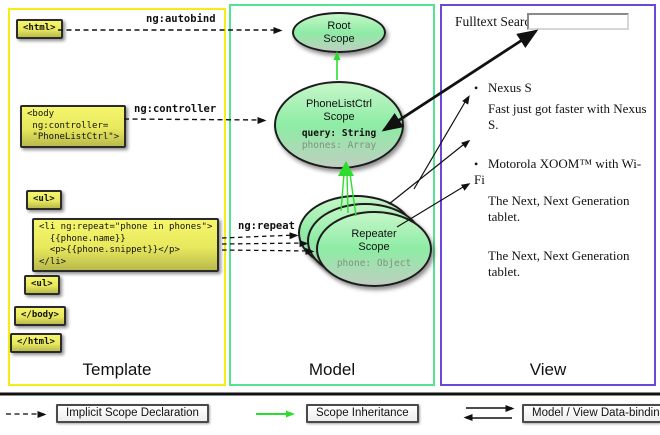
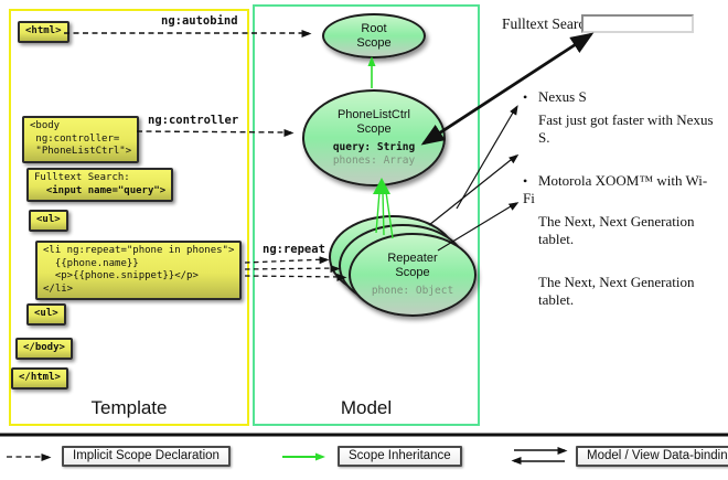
  Template
  Model
- View
  <html>
  <body ng:controller= "PhoneListCtrl">
+ Fulltext Search: <input name="query">
  <ul>
  <li ng:repeat="phone in phones"> {{phone.name}} <p>{{phone.snippet}}</p> </li>
  <ul>
  </body>
  </html>
  ng:autobind
  ng:controller
  ng:repeat
  Root
  Scope
  PhoneListCtrl
  Scope
  query: String
  phones: Array
  Repeater
  Scope
  phone: Object
  Fulltext Sear
  • Nexus S
  Fast just got faster with Nexus S.
  • Motorola XOOM™ with Wi-Fi
  The Next, Next Generation tablet.
  The Next, Next Generation tablet.
  Implicit Scope Declaration
  Scope Inheritance
  Model / View Data-bindin
